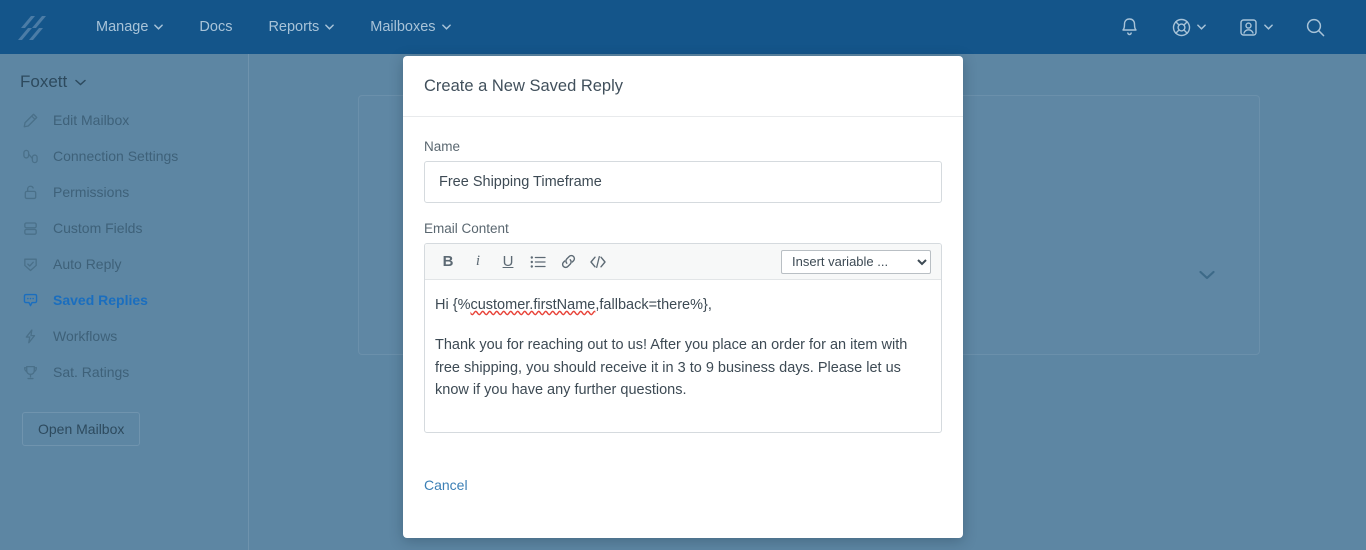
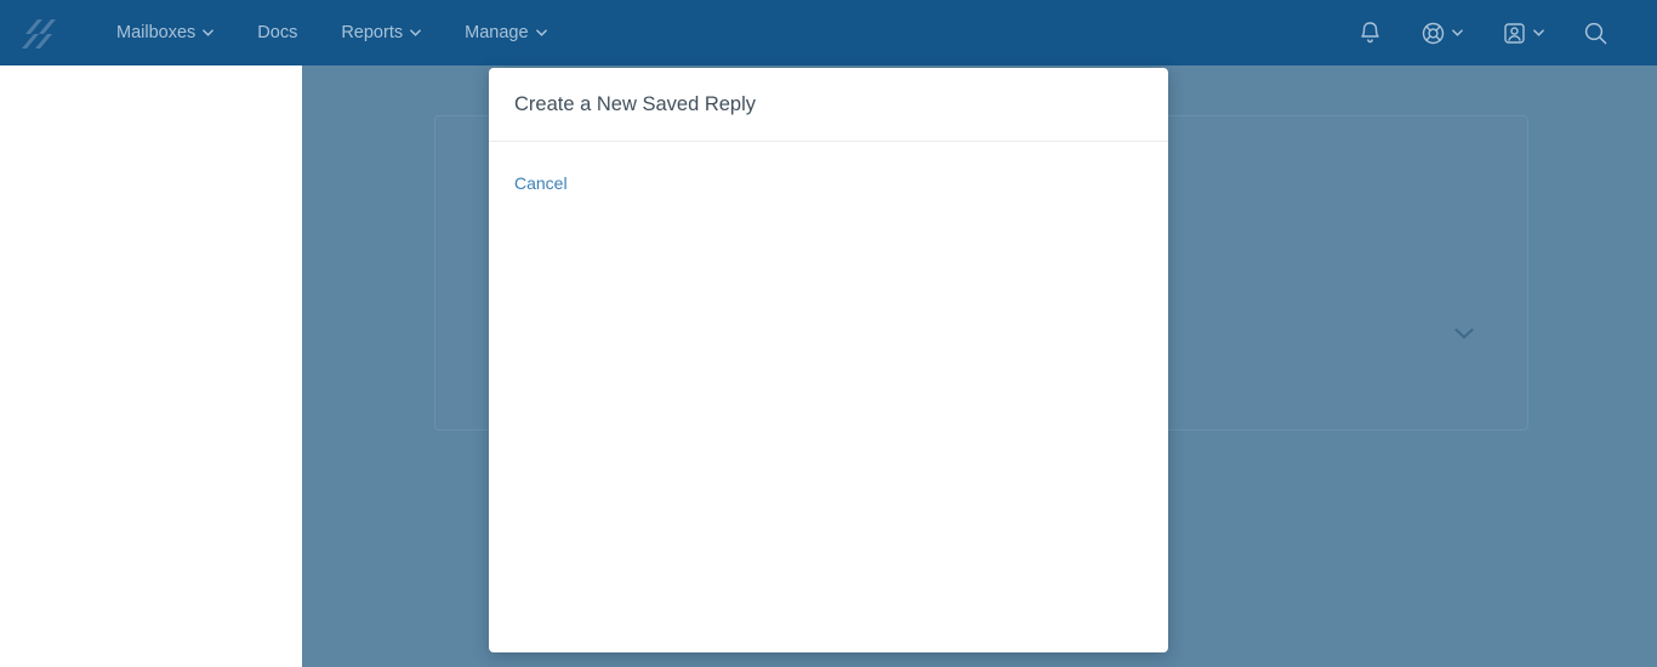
- Manage
+ Mailboxes
  Docs
  Reports
- Mailboxes
+ Manage
- Foxett
- Edit Mailbox
- Connection Settings
- Permissions
- Custom Fields
- Auto Reply
- Saved Replies
- Workflows
- Sat. Ratings
- Open Mailbox
  Create a New Saved Reply
- Name
- Free Shipping Timeframe
- Email Content
- B
- i
- U
- Insert variable ...
- Hi {%customer.firstName,fallback=there%},
- Thank you for reaching out to us! After you place an order for an item with free shipping, you should receive it in 3 to 9 business days. Please let us know if you have any further questions.
  Cancel
